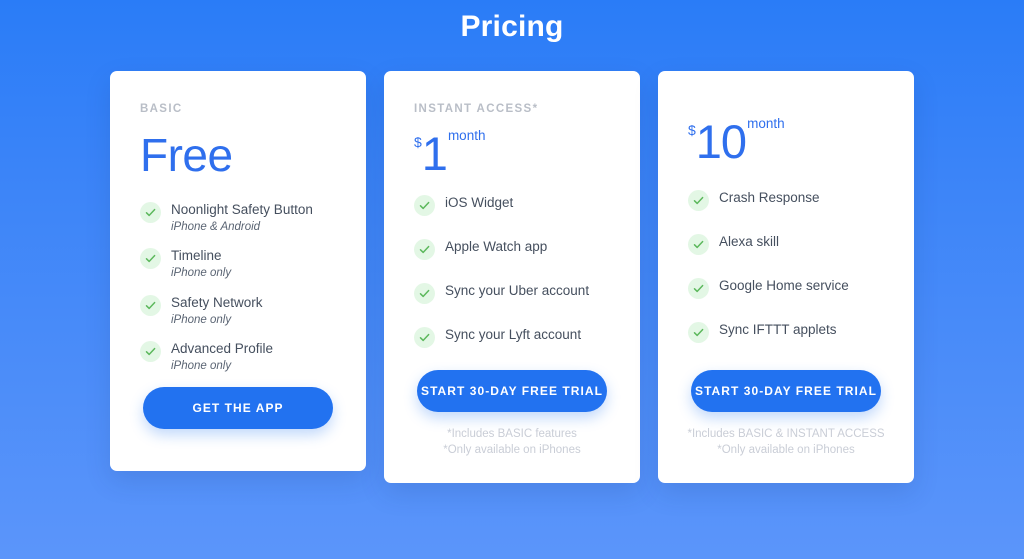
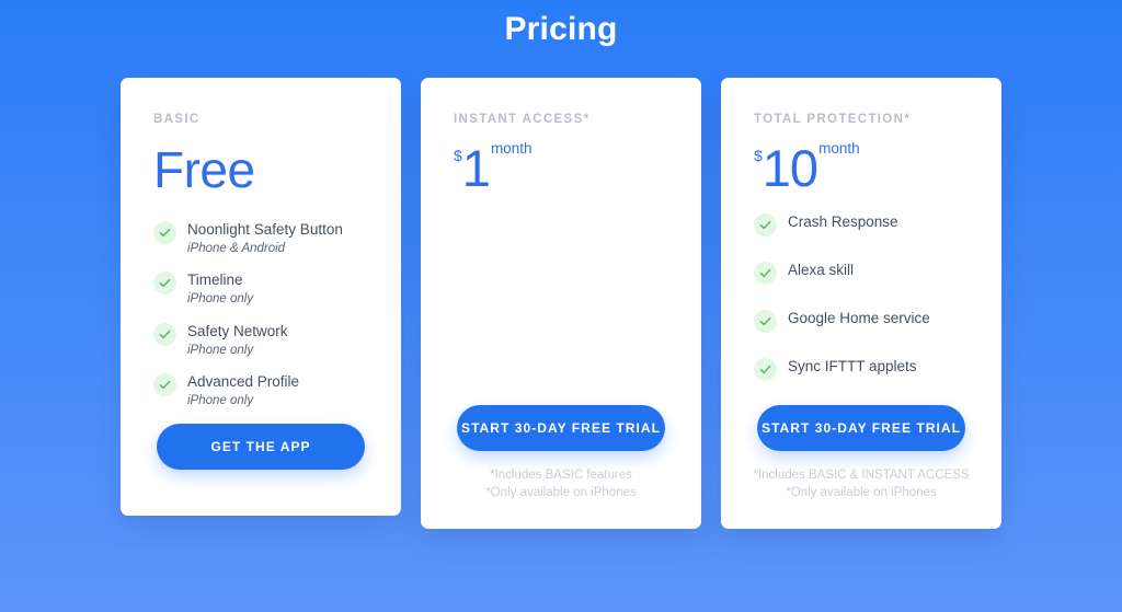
  Pricing
  BASIC
  Free
  Noonlight Safety Button
  iPhone & Android
  Timeline
  iPhone only
  Safety Network
  iPhone only
  Advanced Profile
  iPhone only
  GET THE APP
  INSTANT ACCESS*
  $1month
- iOS Widget
- Apple Watch app
- Sync your Uber account
- Sync your Lyft account
  START 30-DAY FREE TRIAL
  *Includes BASIC features
  *Only available on iPhones
+ TOTAL PROTECTION*
  $10month
  Crash Response
  Alexa skill
  Google Home service
  Sync IFTTT applets
  START 30-DAY FREE TRIAL
  *Includes BASIC & INSTANT ACCESS
  *Only available on iPhones
